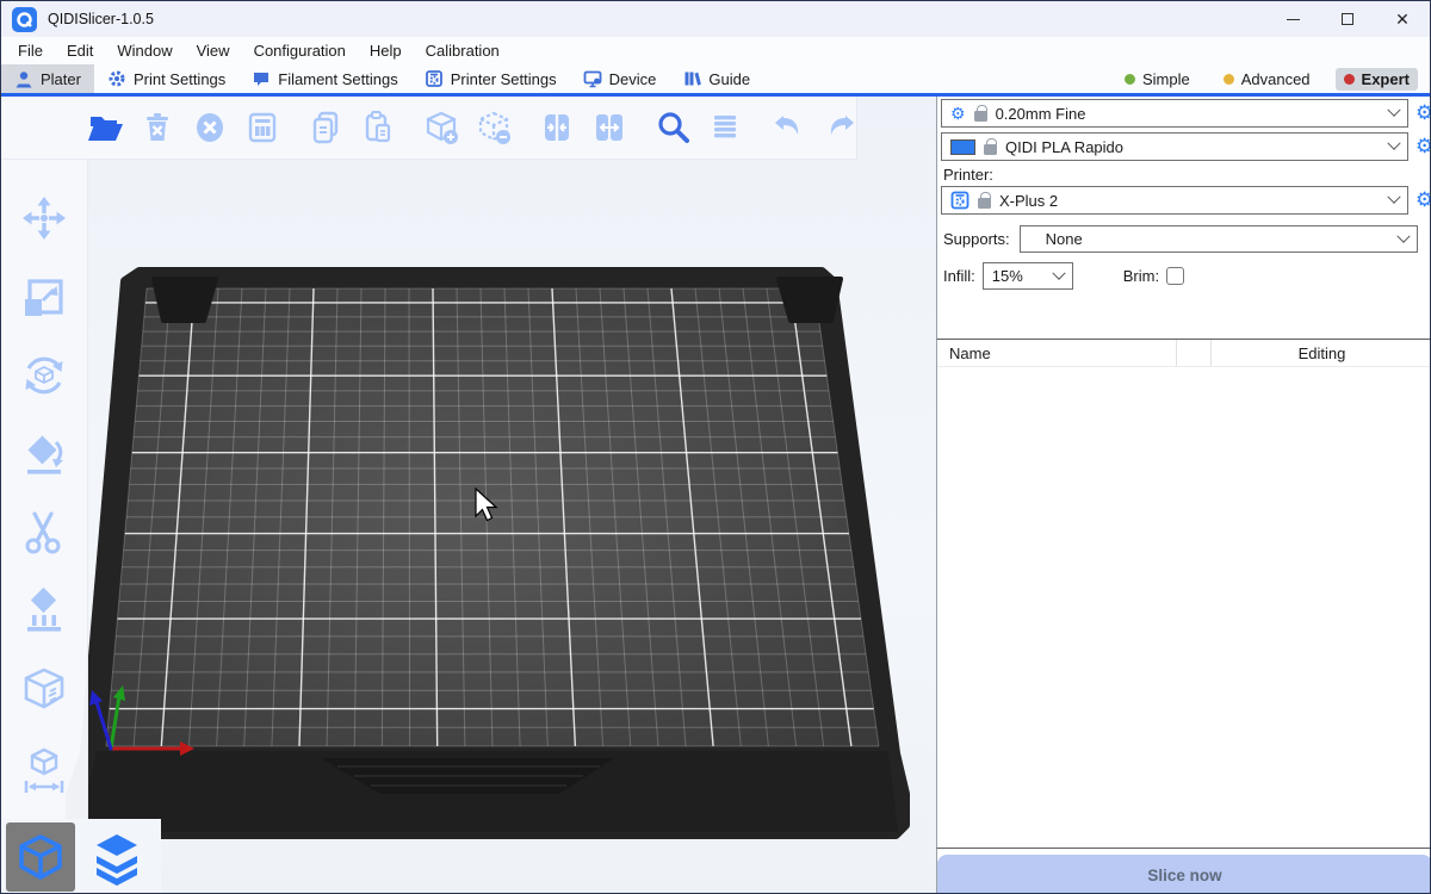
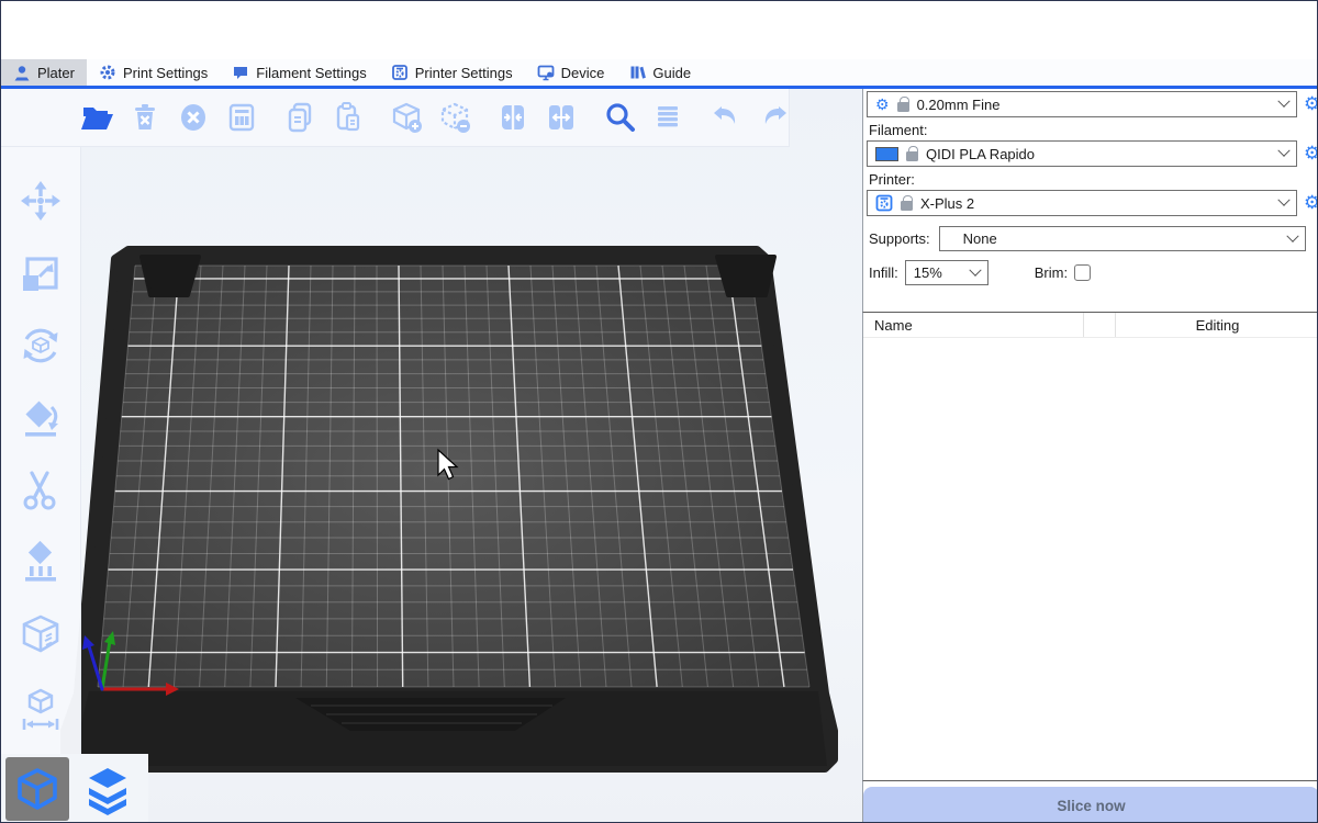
- QIDISlicer-1.0.5
- ✕
- File
- Edit
- Window
- View
- Configuration
- Help
- Calibration
  Plater
  Print Settings
  Filament Settings
  Printer Settings
  Device
  Guide
- Simple
- Advanced
- Expert
  ⚙
  0.20mm Fine
  ⚙
+ Filament:
  QIDI PLA Rapido
  ⚙
  Printer:
  X-Plus 2
  ⚙
  Supports:
  None
  Infill:
  15%
  Brim:
  Name
  Editing
  Slice now
